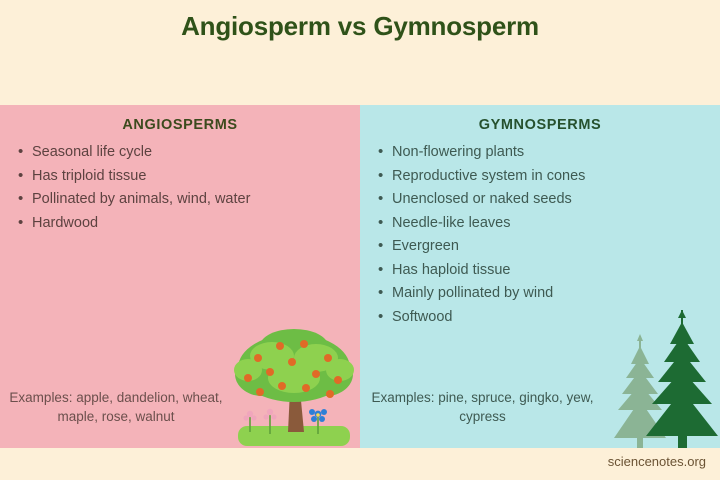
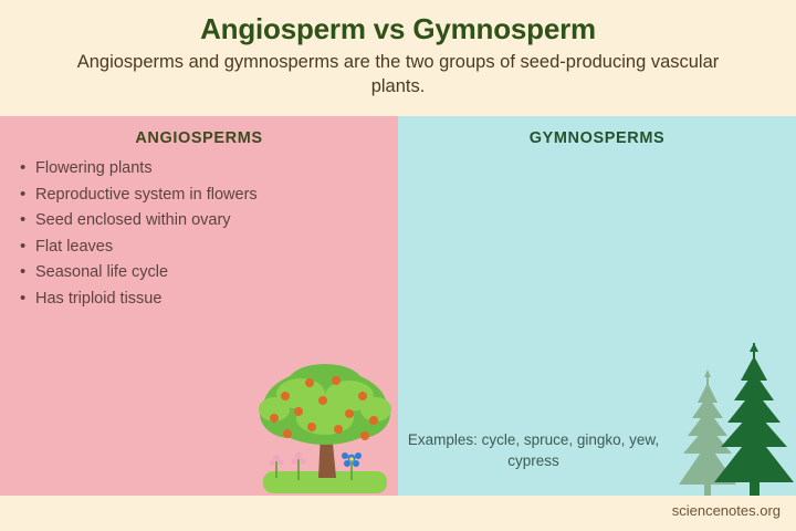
  Angiosperm vs Gymnosperm
+ Angiosperms and gymnosperms are the two groups of seed-producing vascular plants.
  ANGIOSPERMS
+ Flowering plants
+ Reproductive system in flowers
+ Seed enclosed within ovary
+ Flat leaves
  Seasonal life cycle
  Has triploid tissue
- Pollinated by animals, wind, water
- Hardwood
- Examples: apple, dandelion, wheat, maple, rose, walnut
  GYMNOSPERMS
- Non-flowering plants
- Reproductive system in cones
- Unenclosed or naked seeds
- Needle-like leaves
- Evergreen
- Has haploid tissue
- Mainly pollinated by wind
- Softwood
- Examples: pine, spruce, gingko, yew, cypress
+ Examples: cycle, spruce, gingko, yew, cypress
  sciencenotes.org
